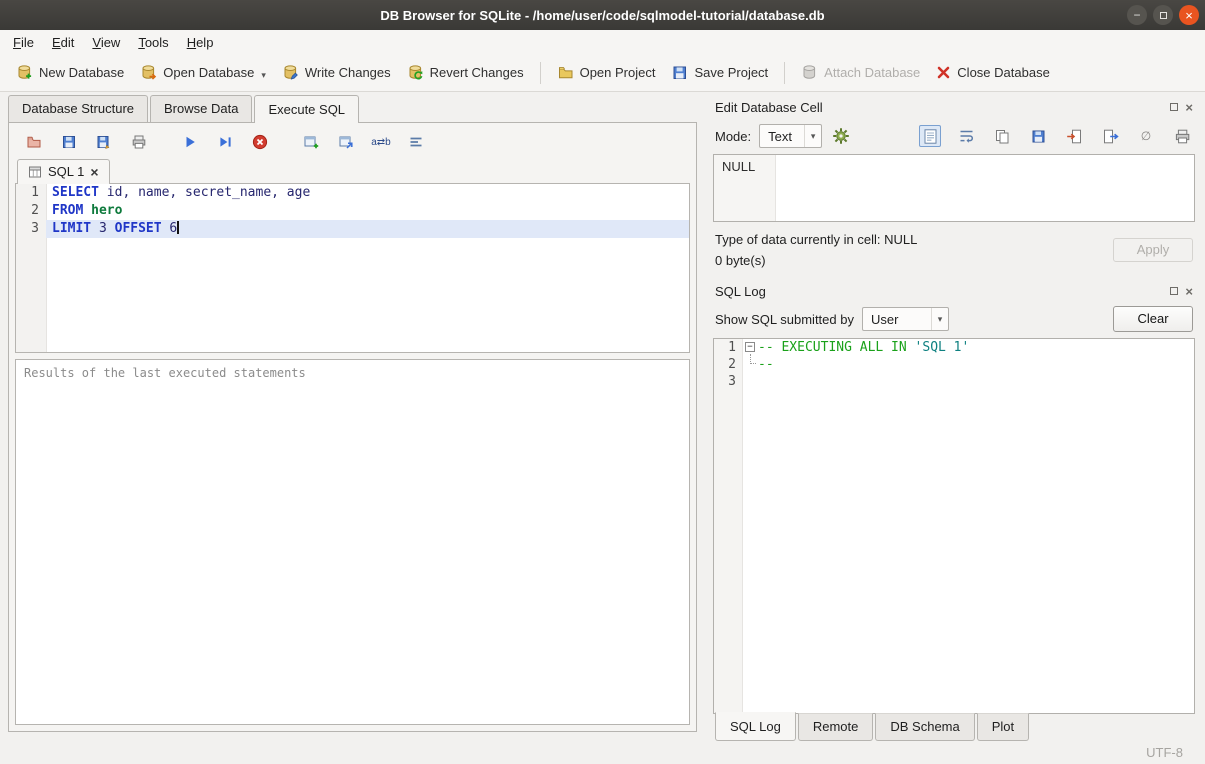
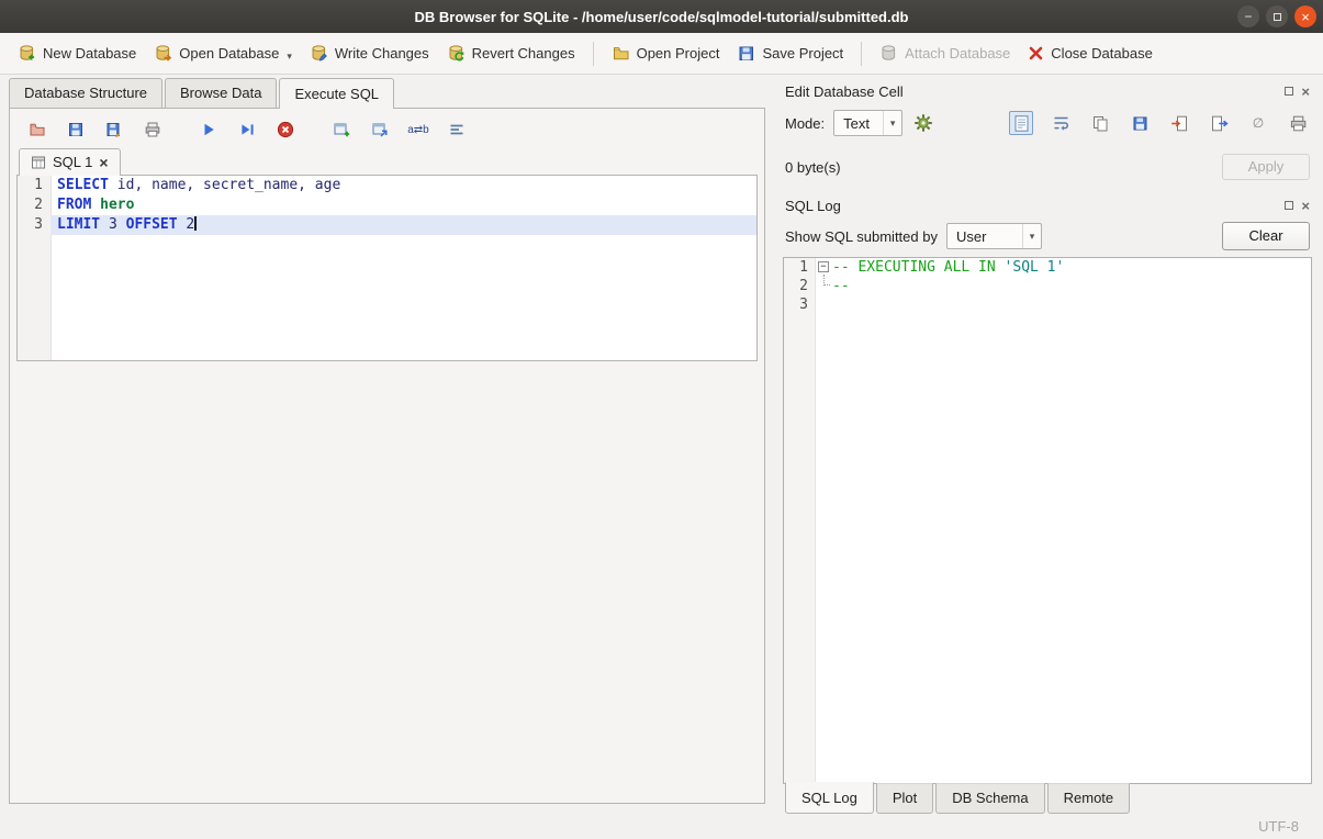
- DB Browser for SQLite - /home/user/code/sqlmodel-tutorial/database.db
+ DB Browser for SQLite - /home/user/code/sqlmodel-tutorial/submitted.db
  −
  ×
- File
- Edit
- View
- Tools
- Help
  New Database
  Open Database
  ▾
  Write Changes
  Revert Changes
  Open Project
  Save Project
  Attach Database
  Close Database
  Database Structure
  Browse Data
  Execute SQL
  a⇄b
  SQL 1
  ×
  1
  SELECT id, name, secret_name, age
  2
  FROM hero
  3
- LIMIT 3 OFFSET 6
+ LIMIT 3 OFFSET 2
- Results of the last executed statements
  Edit Database Cell
  ×
  Mode:
  Text
  ▾
  ∅
- NULL
- Type of data currently in cell: NULL
  0 byte(s)
  Apply
  SQL Log
  ×
  Show SQL submitted by
  User
  ▾
  Clear
  1
  −
  -- EXECUTING ALL IN 'SQL 1'
  2
  --
  3
  SQL Log
- Remote
+ Plot
  DB Schema
- Plot
+ Remote
  UTF-8
